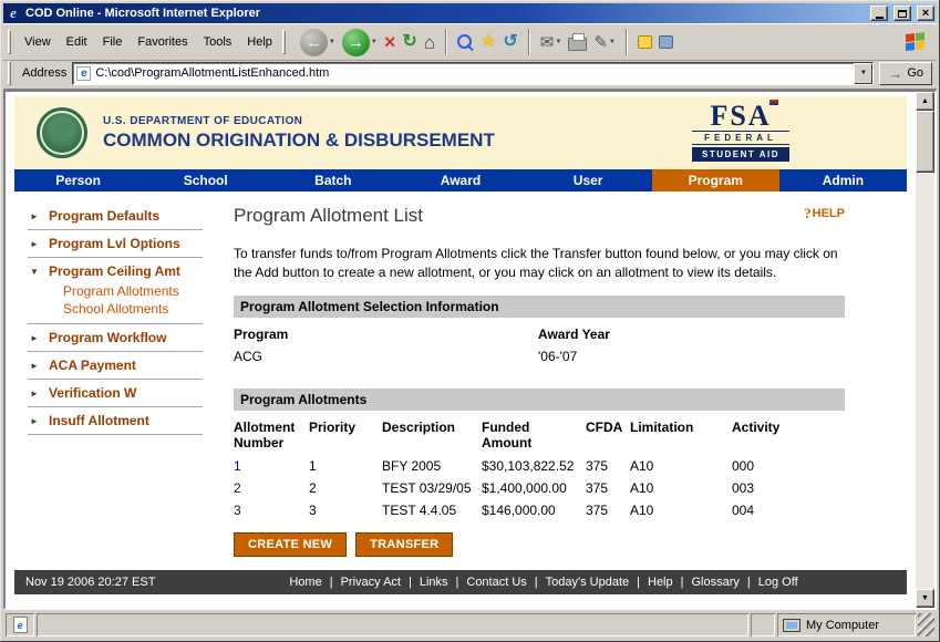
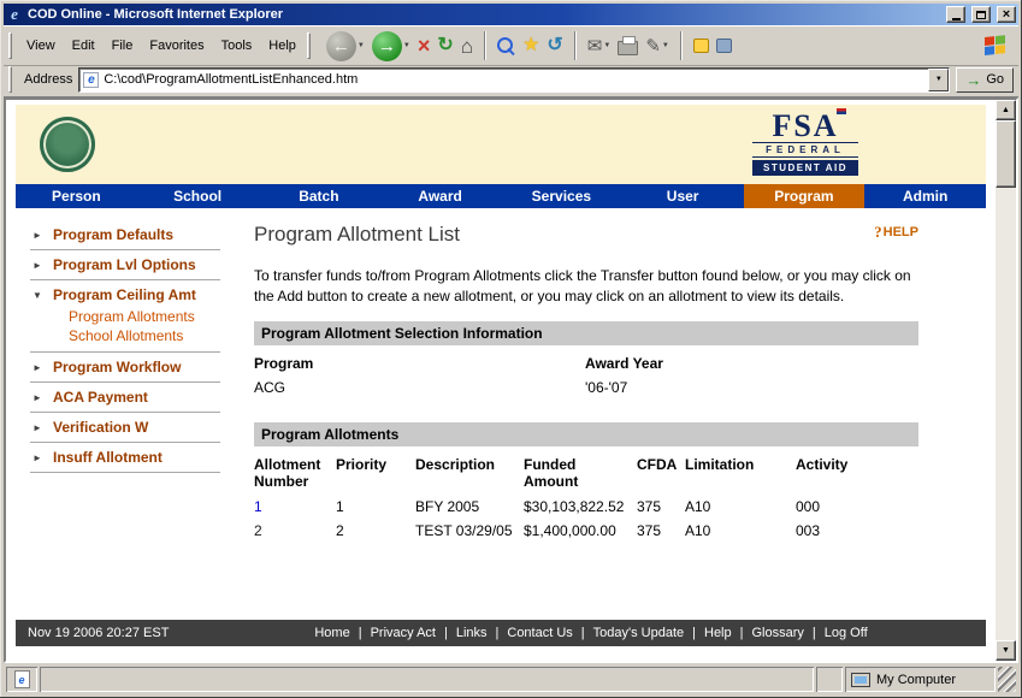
  e
  COD Online - Microsoft Internet Explorer
  ×
  View
  Edit
  File
  Favorites
  Tools
  Help
  ←
  →
  ×
  ↻
  ⌂
  ★
  ↺
  ✉
  ✎
  Address
  e
  C:\cod\ProgramAllotmentListEnhanced.htm
  →
  Go
- U.S. DEPARTMENT OF EDUCATION
- COMMON ORIGINATION & DISBURSEMENT
  FSA
  FEDERAL
  STUDENT AID
  Person
  School
  Batch
  Award
+ Services
  User
  Program
  Admin
  ►
  Program Defaults
  ►
  Program Lvl Options
  ▼
  Program Ceiling Amt
  Program Allotments
  School Allotments
  ►
  Program Workflow
  ►
  ACA Payment
  ►
  Verification W
  ►
  Insuff Allotment
  Program Allotment List
  ?
  HELP
  To transfer funds to/from Program Allotments click the Transfer button found below, or you may click on the Add button to create a new allotment, or you may click on an allotment to view its details.
  Program Allotment Selection Information
  Program
  Award Year
  ACG
  '06-'07
  Program Allotments
  Allotment Number	Priority	Description	Funded Amount	CFDA	Limitation	Activity
  1	1	BFY 2005	$30,103,822.52	375	A10	000
  2	2	TEST 03/29/05	$1,400,000.00	375	A10	003
- 3	3	TEST 4.4.05	$146,000.00	375	A10	004
- CREATE NEW
- TRANSFER
  Nov 19 2006 20:27 EST
  Home
  |
  Privacy Act
  |
  Links
  |
  Contact Us
  |
  Today's Update
  |
  Help
  |
  Glossary
  |
  Log Off
  e
  My Computer
